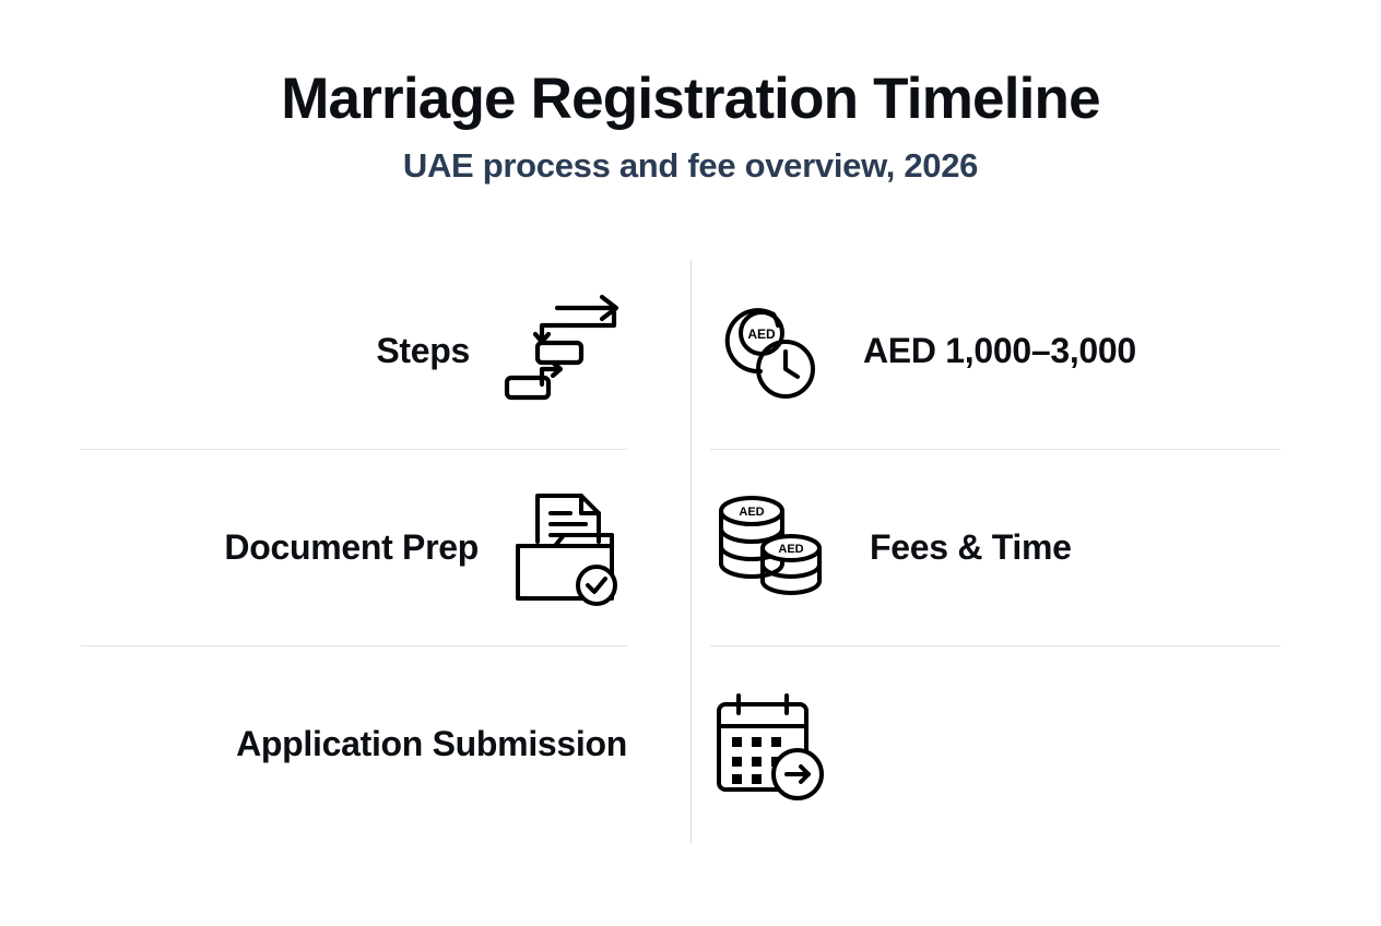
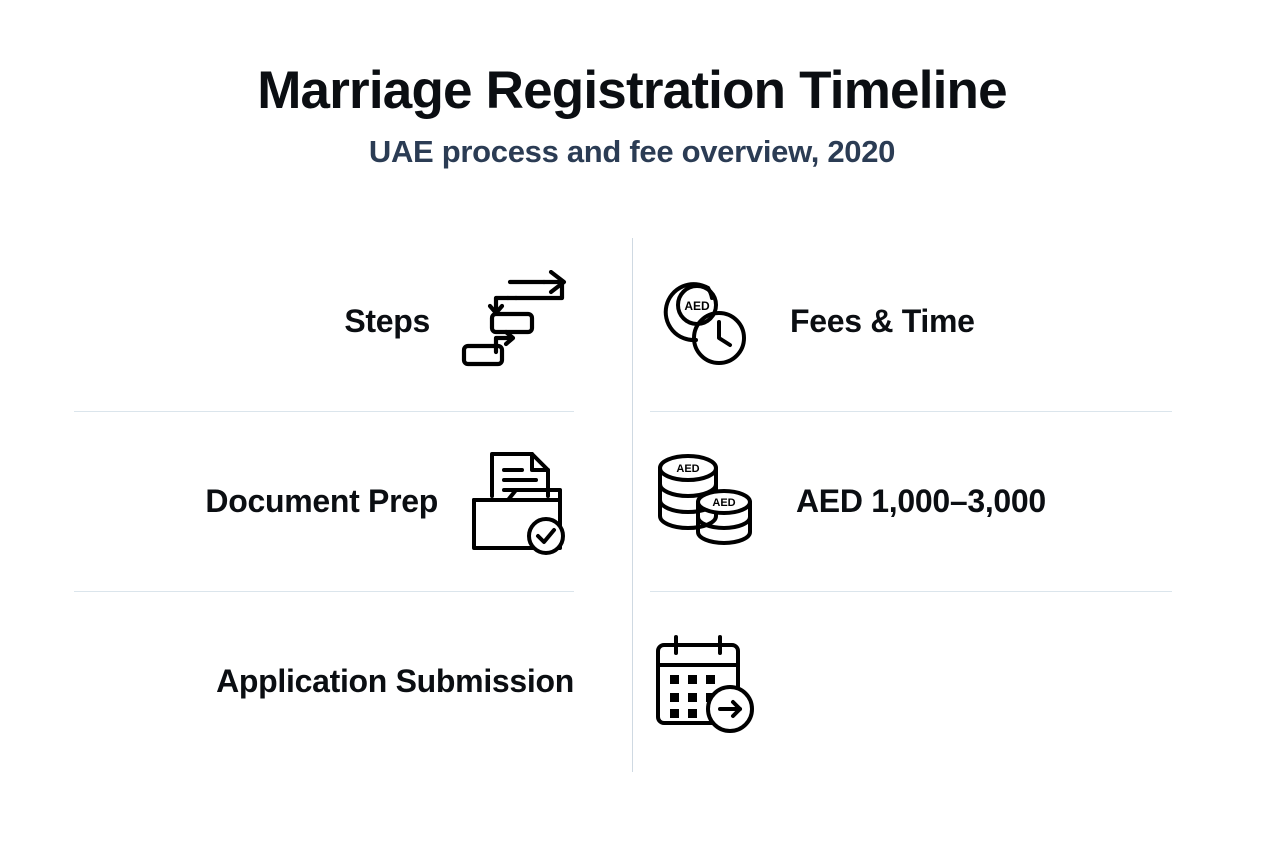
  Marriage Registration Timeline
- UAE process and fee overview, 2026
+ UAE process and fee overview, 2020
  Steps
  AED
- AED 1,000–3,000
+ Fees & Time
  Document Prep
  AED
  AED
- Fees & Time
+ AED 1,000–3,000
  Application Submission
